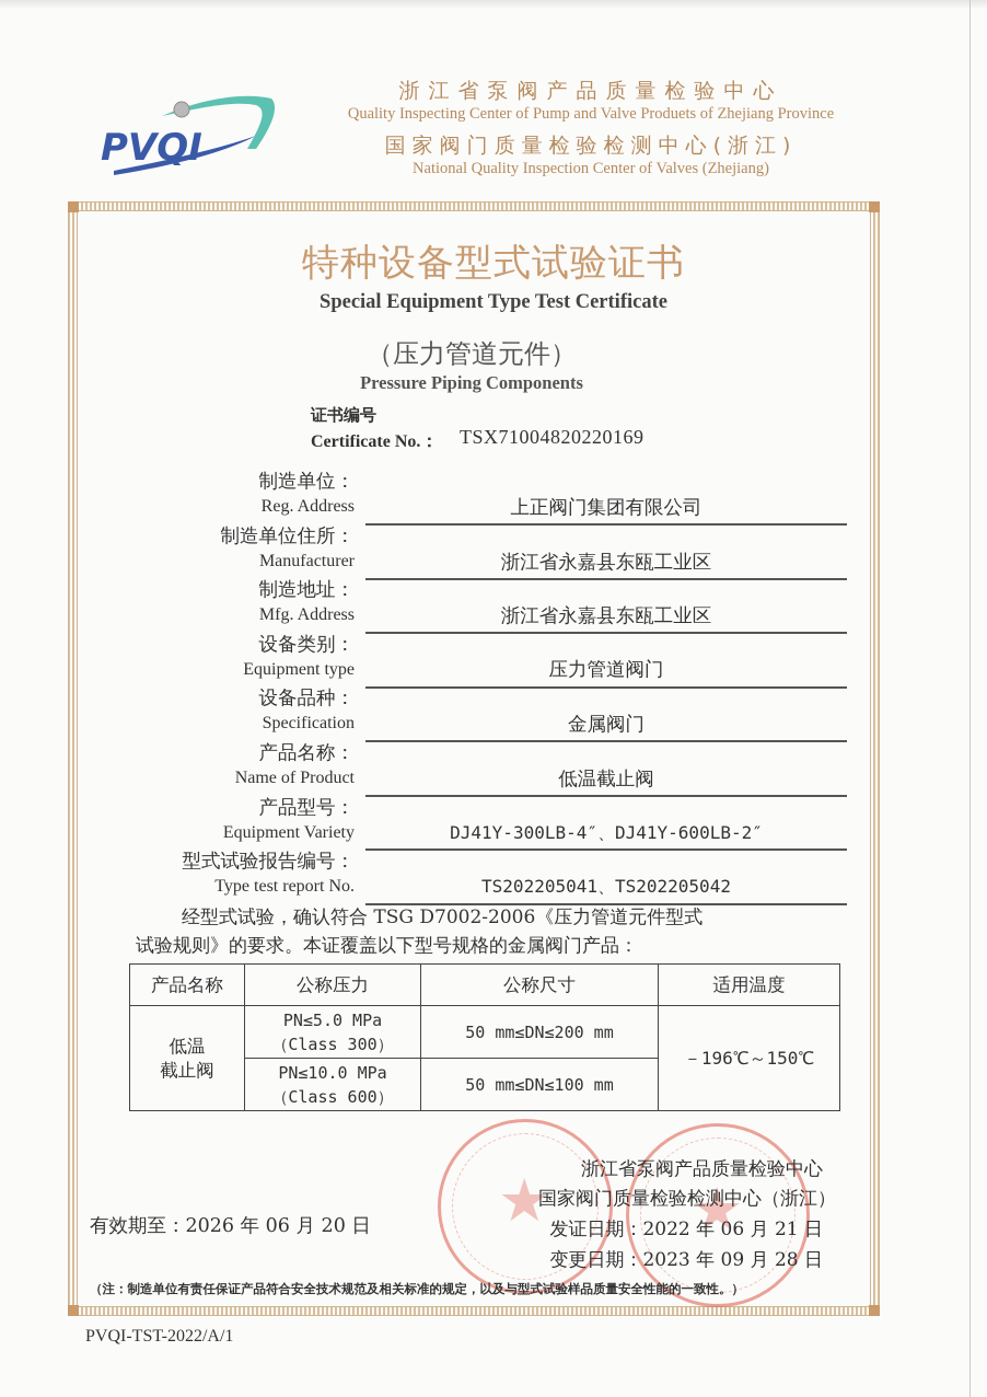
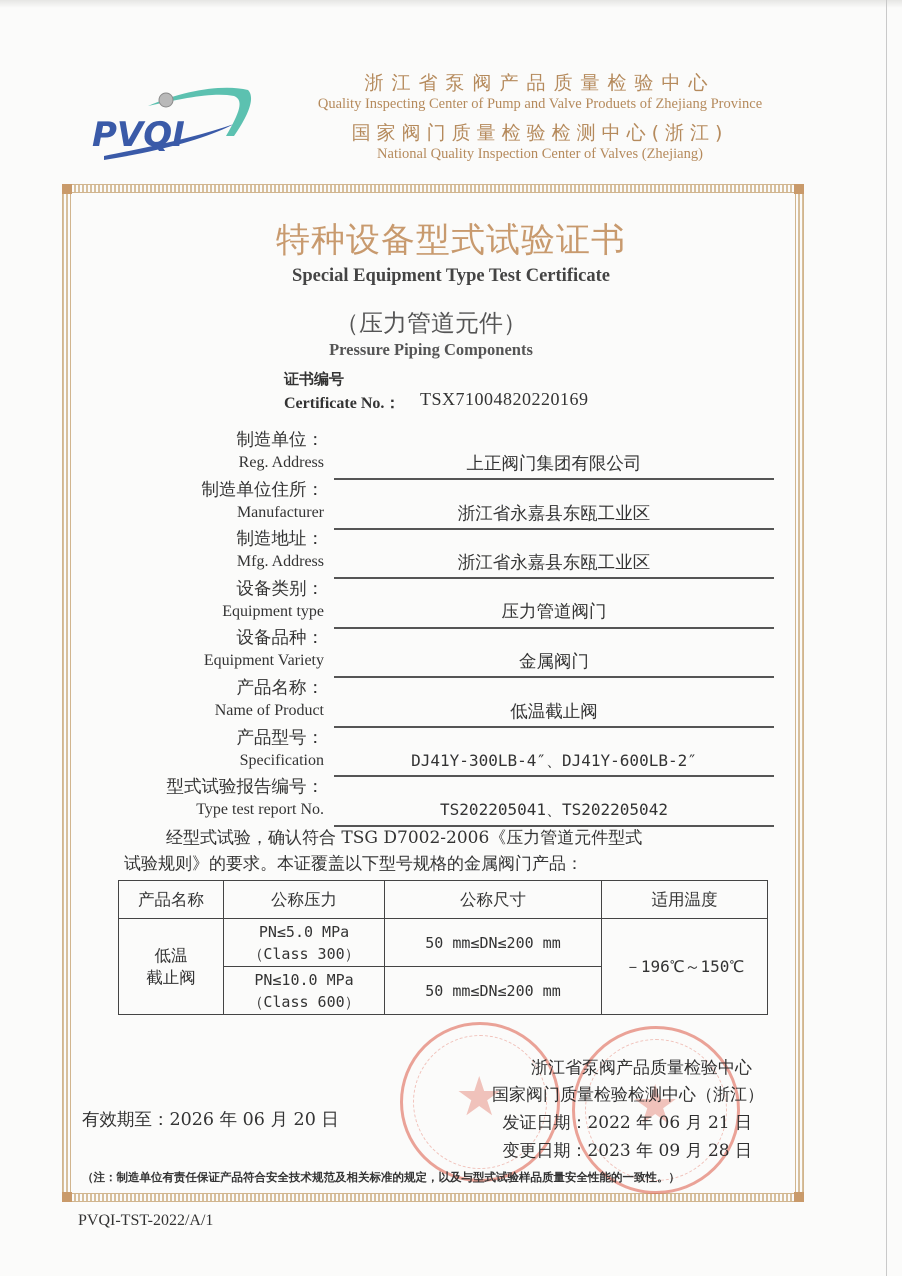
  PVQI
  浙江省泵阀产品质量检验中心
  Quality Inspecting Center of Pump and Valve Produets of Zhejiang Province
  国家阀门质量检验检测中心(浙江)
  National Quality Inspection Center of Valves (Zhejiang)
  特种设备型式试验证书
  Special Equipment Type Test Certificate
  （压力管道元件）
  Pressure Piping Components
  证书编号
  Certificate No.：
  TSX71004820220169
  制造单位：
  Reg. Address
  上正阀门集团有限公司
  制造单位住所：
  Manufacturer
  浙江省永嘉县东瓯工业区
  制造地址：
  Mfg. Address
  浙江省永嘉县东瓯工业区
  设备类别：
  Equipment type
  压力管道阀门
  设备品种：
- Specification
+ Equipment Variety
  金属阀门
  产品名称：
  Name of Product
  低温截止阀
  产品型号：
- Equipment Variety
+ Specification
  DJ41Y-300LB-4″、DJ41Y-600LB-2″
  型式试验报告编号：
  Type test report No.
  TS202205041、TS202205042
  经型式试验，确认符合 TSG D7002-2006《压力管道元件型式
  试验规则》的要求。本证覆盖以下型号规格的金属阀门产品：
  产品名称	公称压力	公称尺寸	适用温度
  低温 截止阀	PN≤5.0 MPa （Class 300）	50 mm≤DN≤200 mm	－196℃～150℃
- PN≤10.0 MPa （Class 600）	50 mm≤DN≤100 mm
+ PN≤10.0 MPa （Class 600）	50 mm≤DN≤200 mm
  ★
  ★
  浙江省泵阀产品质量检验中心
  国家阀门质量检验检测中心（浙江）
  发证日期：2022 年 06 月 21 日
  变更日期：2023 年 09 月 28 日
  有效期至：2026 年 06 月 20 日
  （注：制造单位有责任保证产品符合安全技术规范及相关标准的规定，以及与型式试验样品质量安全性能的一致性。）
  PVQI-TST-2022/A/1
